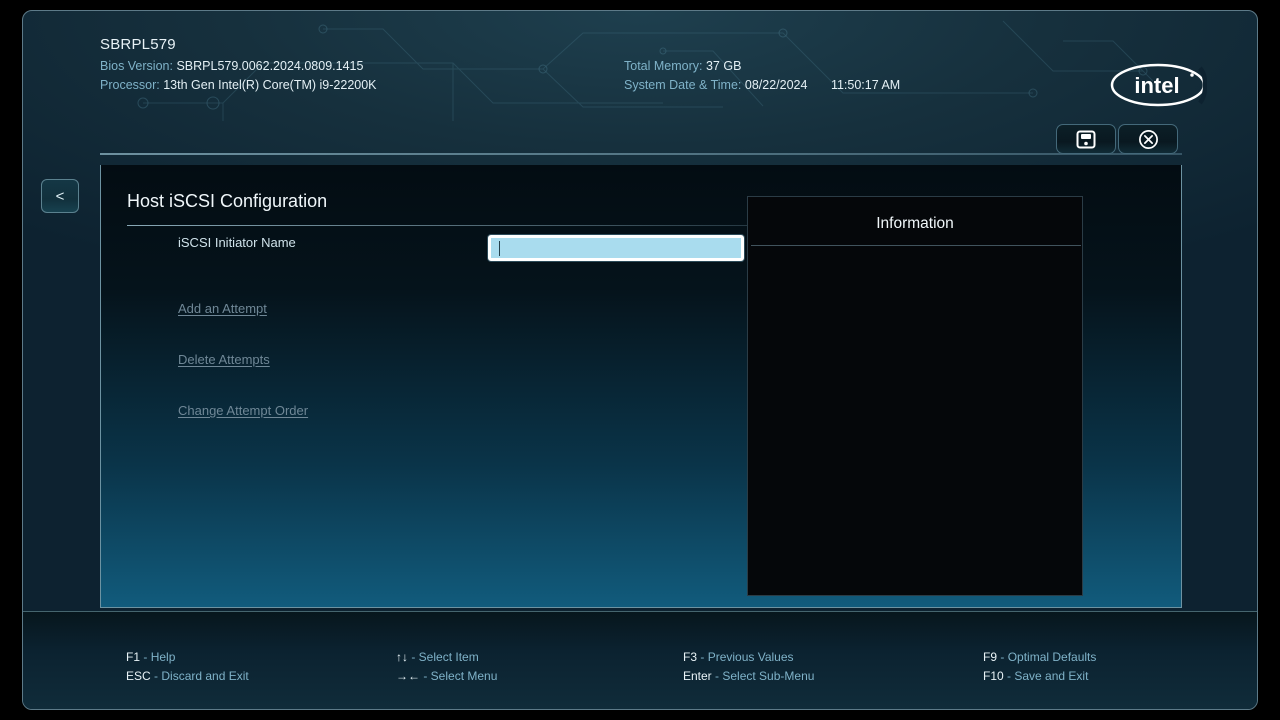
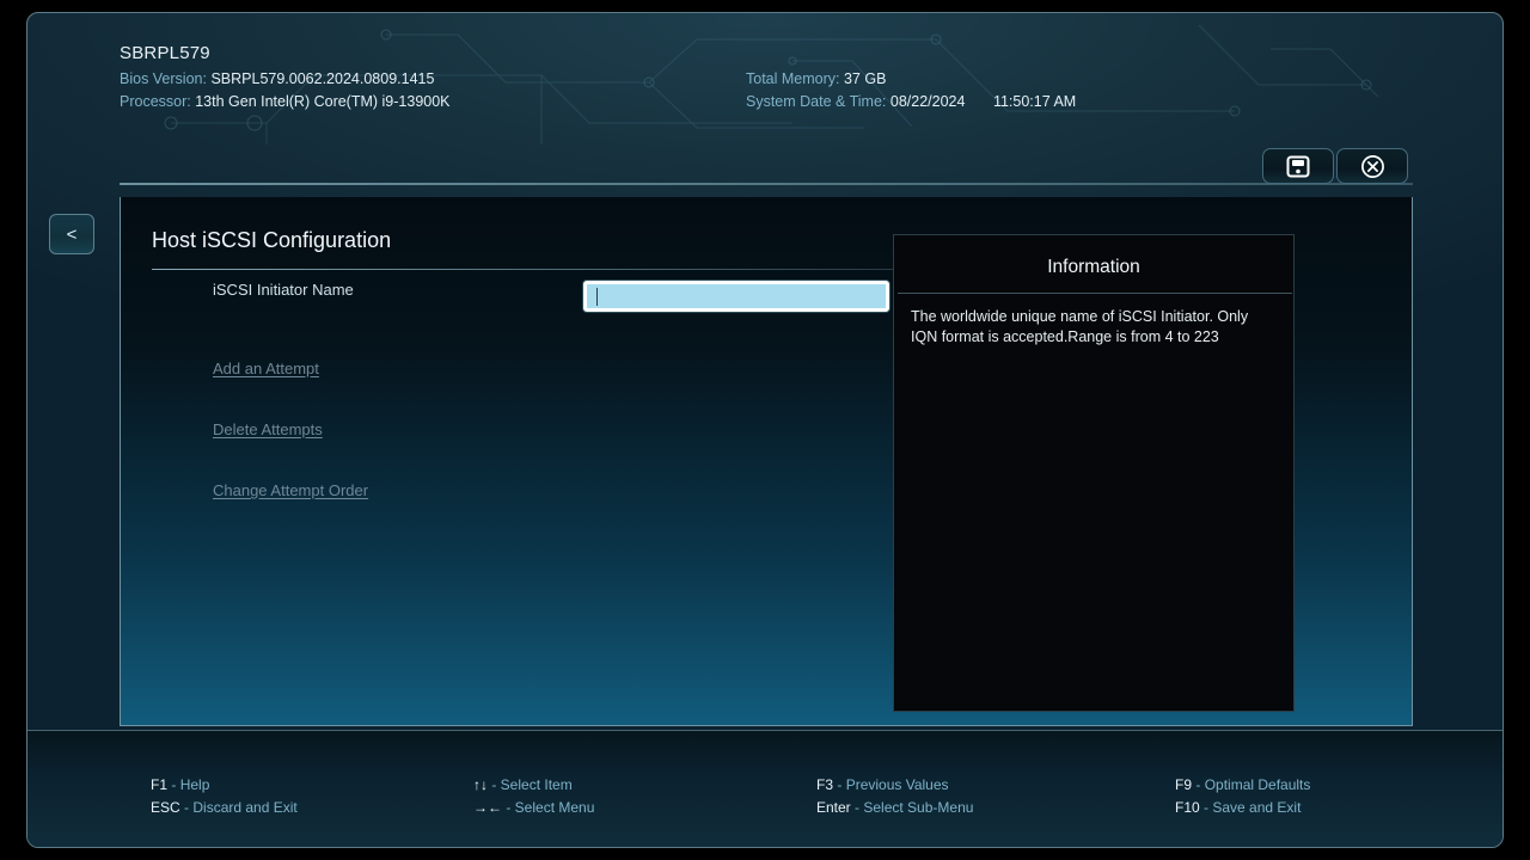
  SBRPL579
  Bios Version: SBRPL579.0062.2024.0809.1415
- Processor: 13th Gen Intel(R) Core(TM) i9-22200K
+ Processor: 13th Gen Intel(R) Core(TM) i9-13900K
  Total Memory: 37 GB
  System Date & Time: 08/22/2024 11:50:17 AM
- intel
  <
  Host iSCSI Configuration
  iSCSI Initiator Name
  Add an Attempt
  Delete Attempts
  Change Attempt Order
  Information
+ The worldwide unique name of iSCSI Initiator. Only IQN format is accepted.Range is from 4 to 223
  F1 - Help
  ESC - Discard and Exit
  ↑↓ - Select Item
  →← - Select Menu
  F3 - Previous Values
  Enter - Select Sub-Menu
  F9 - Optimal Defaults
  F10 - Save and Exit
